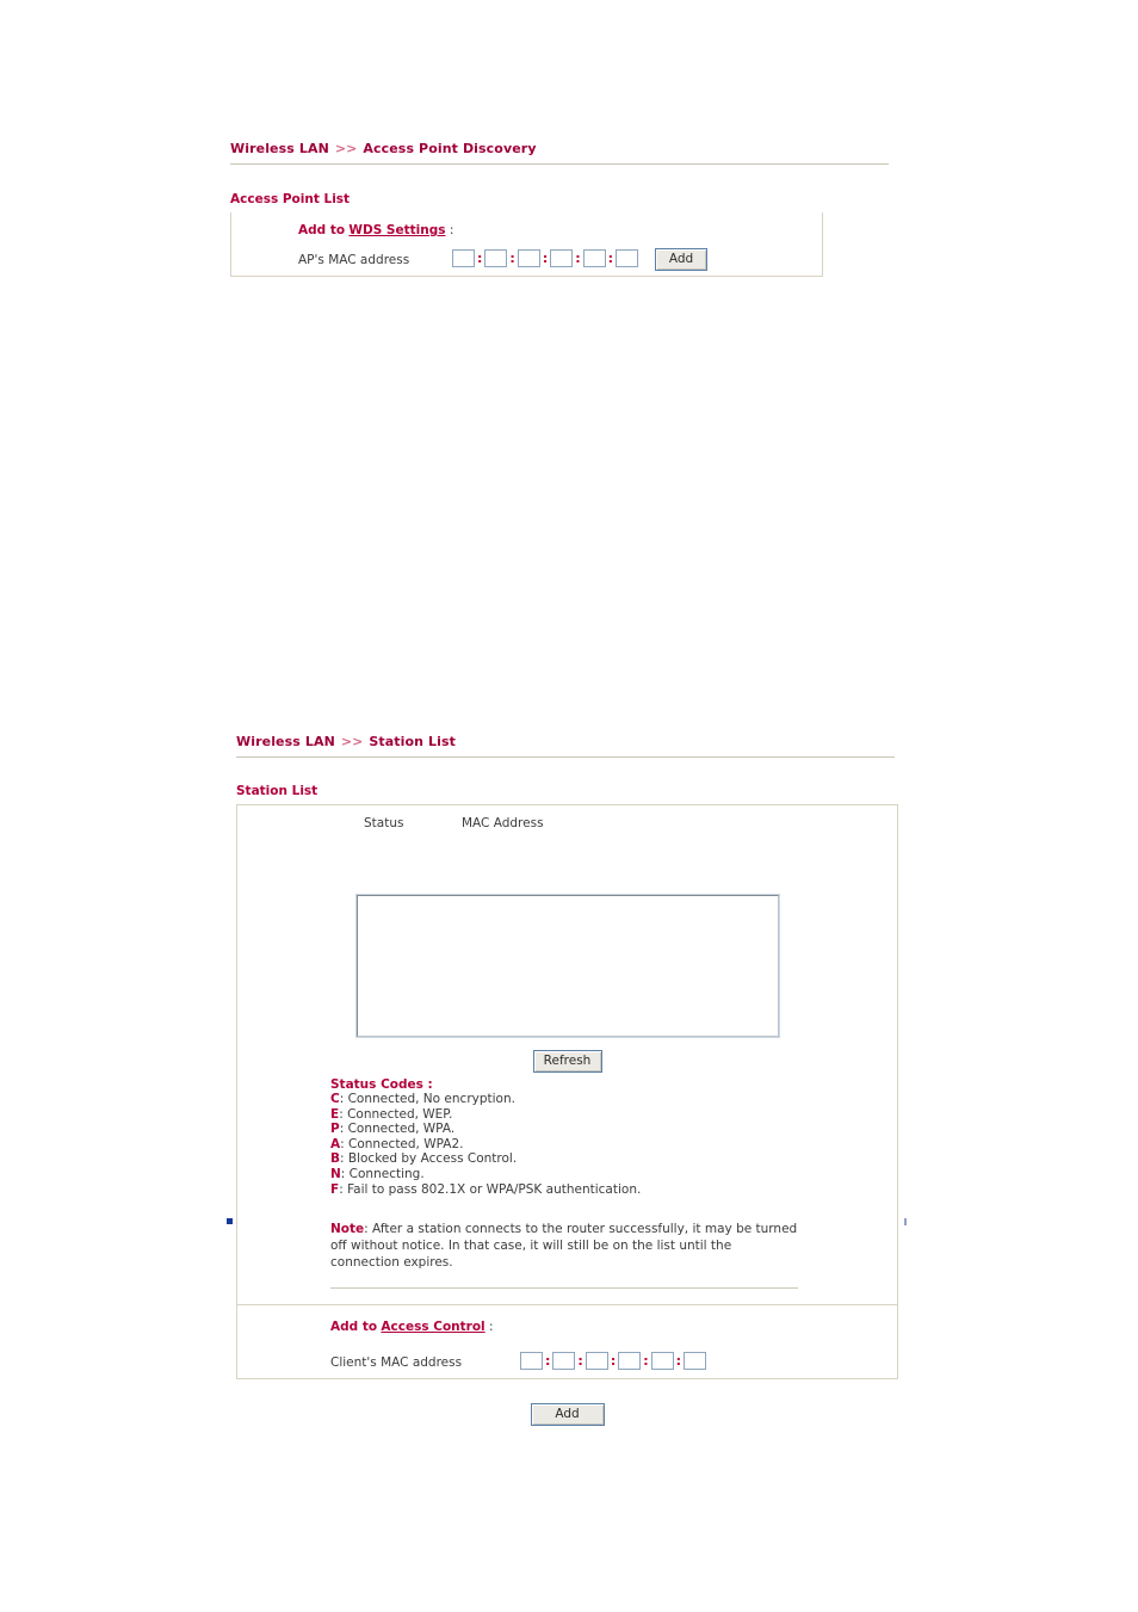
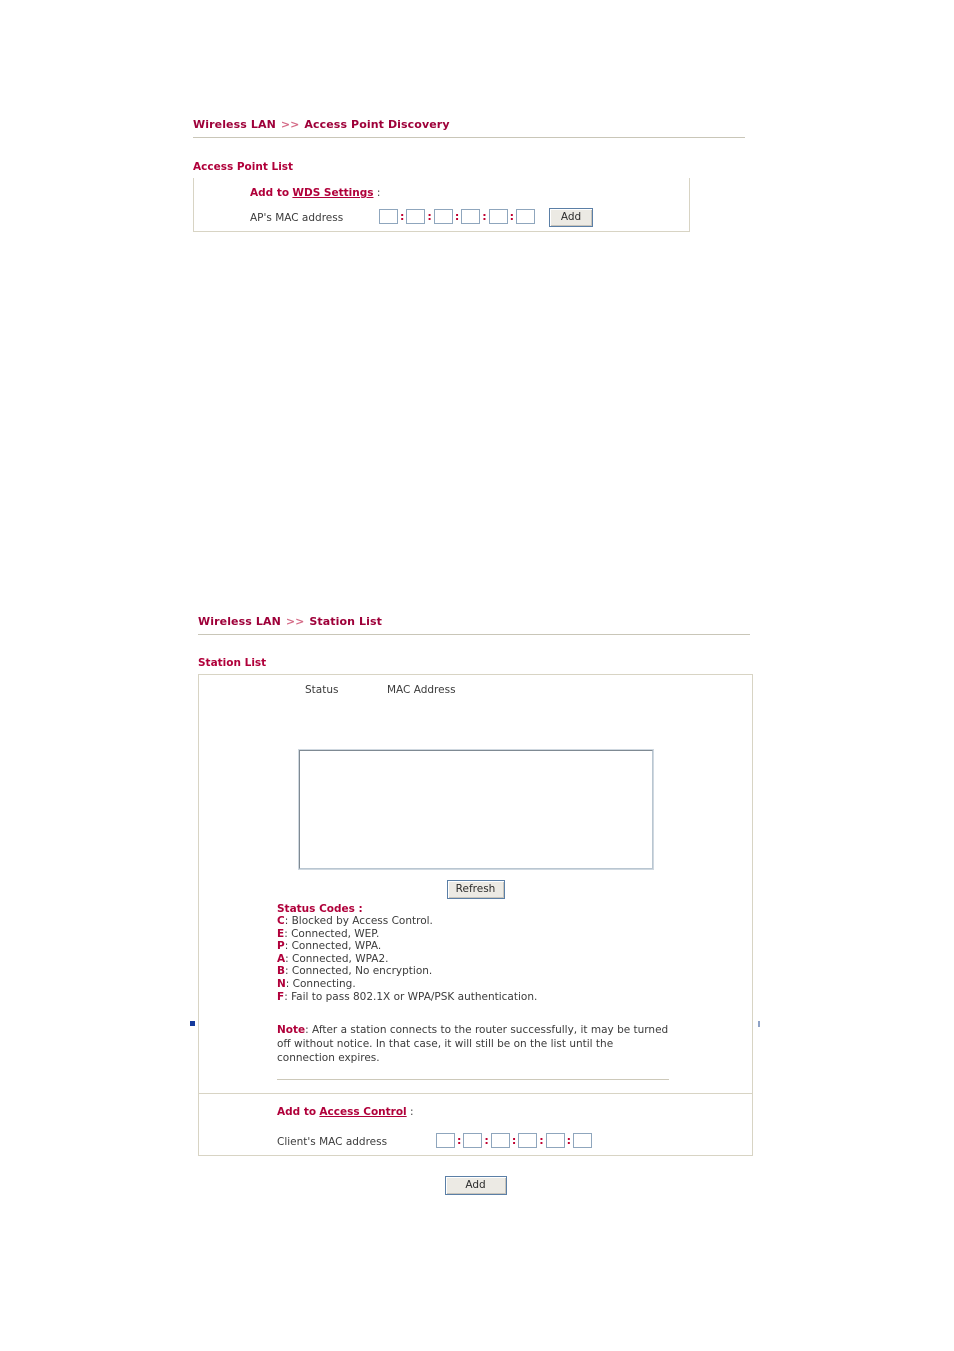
  Wireless LAN >> Access Point Discovery
  Access Point List
  Add to WDS Settings :
  AP's MAC address
  :
  :
  :
  :
  :
  Add
  Wireless LAN >> Station List
  Station List
  Status
  MAC Address
  Refresh
  Status Codes :
- C: Connected, No encryption.
+ C: Blocked by Access Control.
  E: Connected, WEP.
  P: Connected, WPA.
  A: Connected, WPA2.
- B: Blocked by Access Control.
+ B: Connected, No encryption.
  N: Connecting.
  F: Fail to pass 802.1X or WPA/PSK authentication.
  Note: After a station connects to the router successfully, it may be turned off without notice. In that case, it will still be on the list until the connection expires.
  Add to Access Control :
  Client's MAC address
  :
  :
  :
  :
  :
  Add
